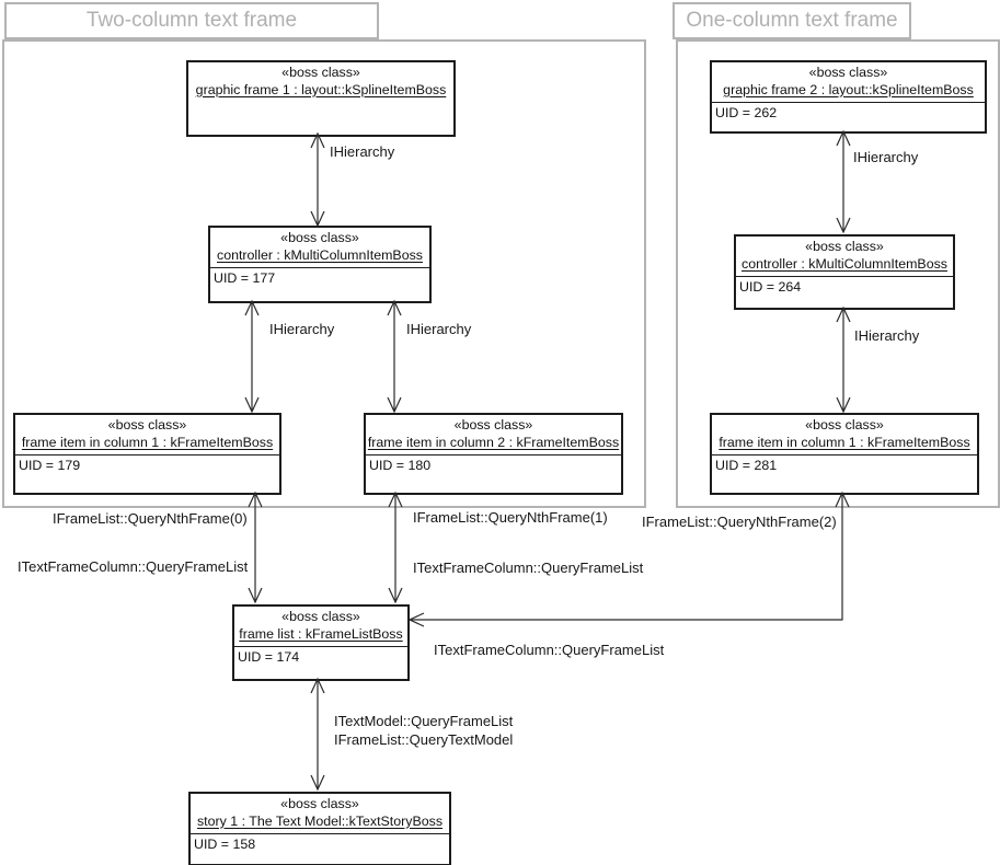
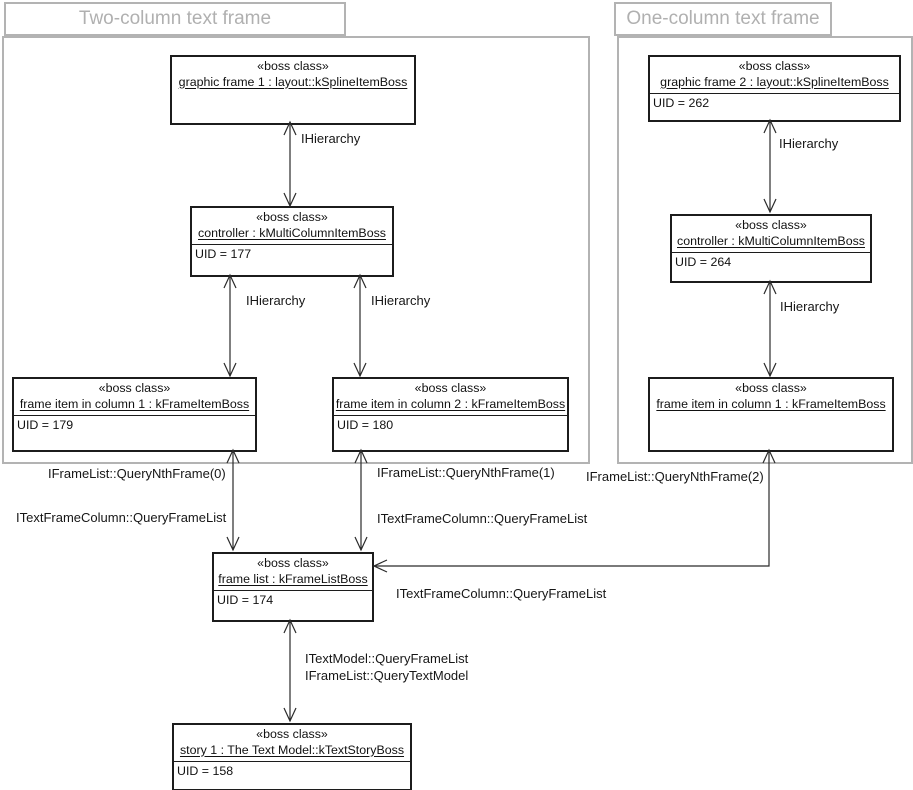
  Two-column text frame
  One-column text frame
  «boss class»
  graphic frame 1 : layout::kSplineItemBoss
  «boss class»
  controller : kMultiColumnItemBoss
  UID = 177
  «boss class»
  frame item in column 1 : kFrameItemBoss
  UID = 179
  «boss class»
  frame item in column 2 : kFrameItemBoss
  UID = 180
  «boss class»
  graphic frame 2 : layout::kSplineItemBoss
  UID = 262
  «boss class»
  controller : kMultiColumnItemBoss
  UID = 264
  «boss class»
  frame item in column 1 : kFrameItemBoss
- UID = 281
  «boss class»
  frame list : kFrameListBoss
  UID = 174
  «boss class»
  story 1 : The Text Model::kTextStoryBoss
  UID = 158
  IHierarchy
  IHierarchy
  IHierarchy
  IHierarchy
  IHierarchy
  IFrameList::QueryNthFrame(0)
  IFrameList::QueryNthFrame(1)
  IFrameList::QueryNthFrame(2)
  ITextFrameColumn::QueryFrameList
  ITextFrameColumn::QueryFrameList
  ITextFrameColumn::QueryFrameList
  ITextModel::QueryFrameList
  IFrameList::QueryTextModel
